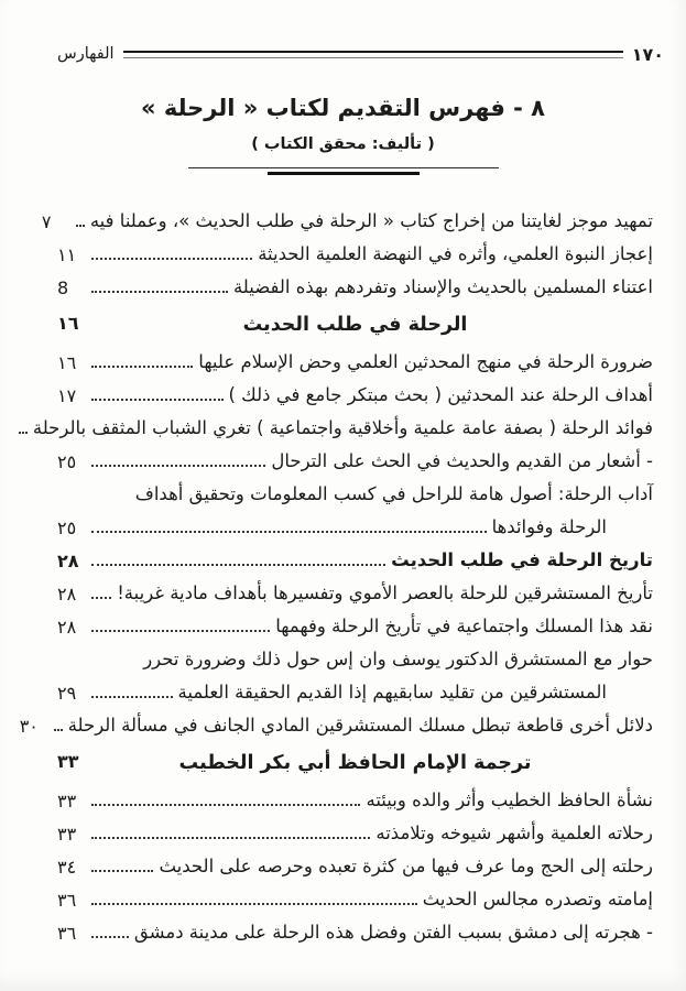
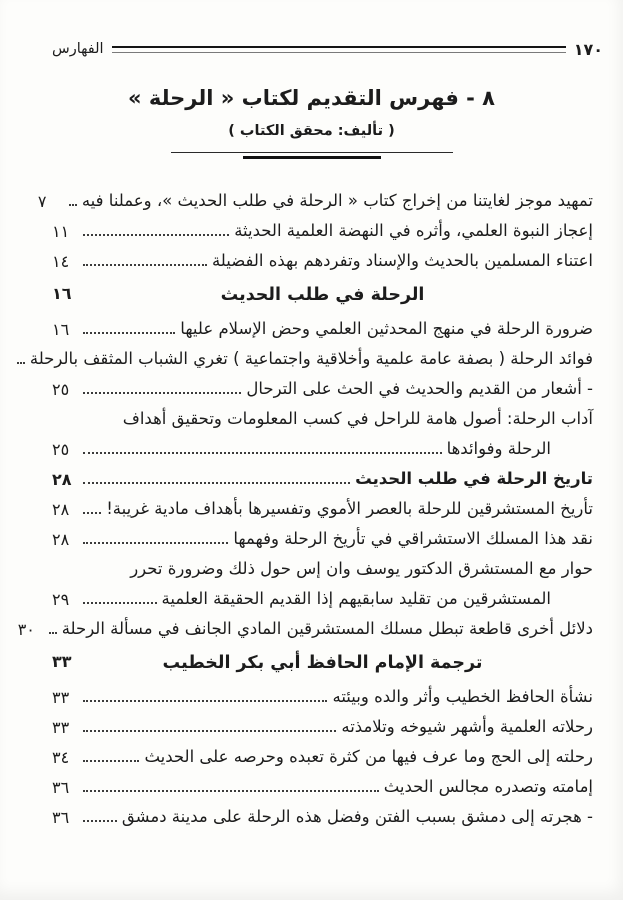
  ١٧٠
  الفهارس
  ٨ - فهرس التقديم لكتاب « الرحلة »
  ( تأليف: محقق الكتاب )
  تمهيد موجز لغايتنا من إخراج كتاب « الرحلة في طلب الحديث »، وعملنا فيه
  ٧
  إعجاز النبوة العلمي، وأثره في النهضة العلمية الحديثة
  ١١
  اعتناء المسلمين بالحديث والإسناد وتفردهم بهذه الفضيلة
- 8
+ ١٤
  الرحلة في طلب الحديث
  ١٦
  ضرورة الرحلة في منهج المحدثين العلمي وحض الإسلام عليها
  ١٦
- أهداف الرحلة عند المحدثين ( بحث مبتكر جامع في ذلك )
- ١٧
  فوائد الرحلة ( بصفة عامة علمية وأخلاقية واجتماعية ) تغري الشباب المثقف بالرحلة
  - أشعار من القديم والحديث في الحث على الترحال
  ٢٥
  آداب الرحلة: أصول هامة للراحل في كسب المعلومات وتحقيق أهداف
  الرحلة وفوائدها
  ٢٥
  تاريخ الرحلة في طلب الحديث
  ٢٨
  تأريخ المستشرقين للرحلة بالعصر الأموي وتفسيرها بأهداف مادية غريبة!
  ٢٨
- نقد هذا المسلك واجتماعية في تأريخ الرحلة وفهمها
+ نقد هذا المسلك الاستشراقي في تأريخ الرحلة وفهمها
  ٢٨
  حوار مع المستشرق الدكتور يوسف وان إس حول ذلك وضرورة تحرر
  المستشرقين من تقليد سابقيهم إذا القديم الحقيقة العلمية
  ٢٩
  دلائل أخرى قاطعة تبطل مسلك المستشرقين المادي الجانف في مسألة الرحلة
  ٣٠
  ترجمة الإمام الحافظ أبي بكر الخطيب
  ٣٣
  نشأة الحافظ الخطيب وأثر والده وبيئته
  ٣٣
  رحلاته العلمية وأشهر شيوخه وتلامذته
  ٣٣
  رحلته إلى الحج وما عرف فيها من كثرة تعبده وحرصه على الحديث
  ٣٤
  إمامته وتصدره مجالس الحديث
  ٣٦
  - هجرته إلى دمشق بسبب الفتن وفضل هذه الرحلة على مدينة دمشق
  ٣٦
